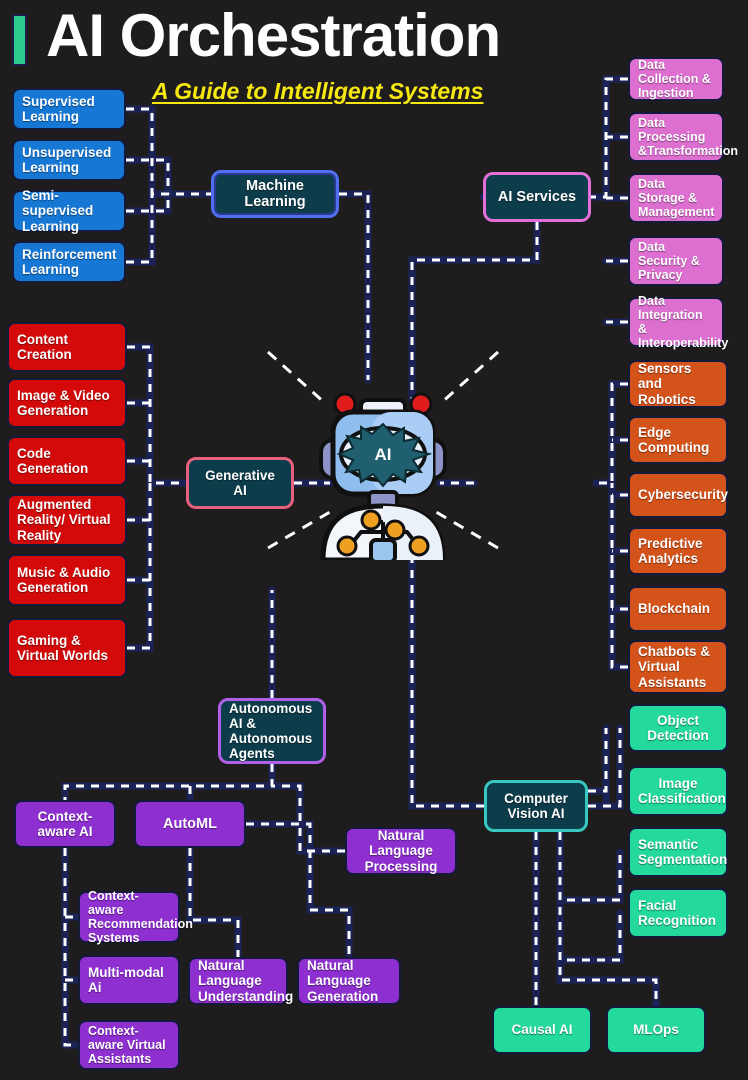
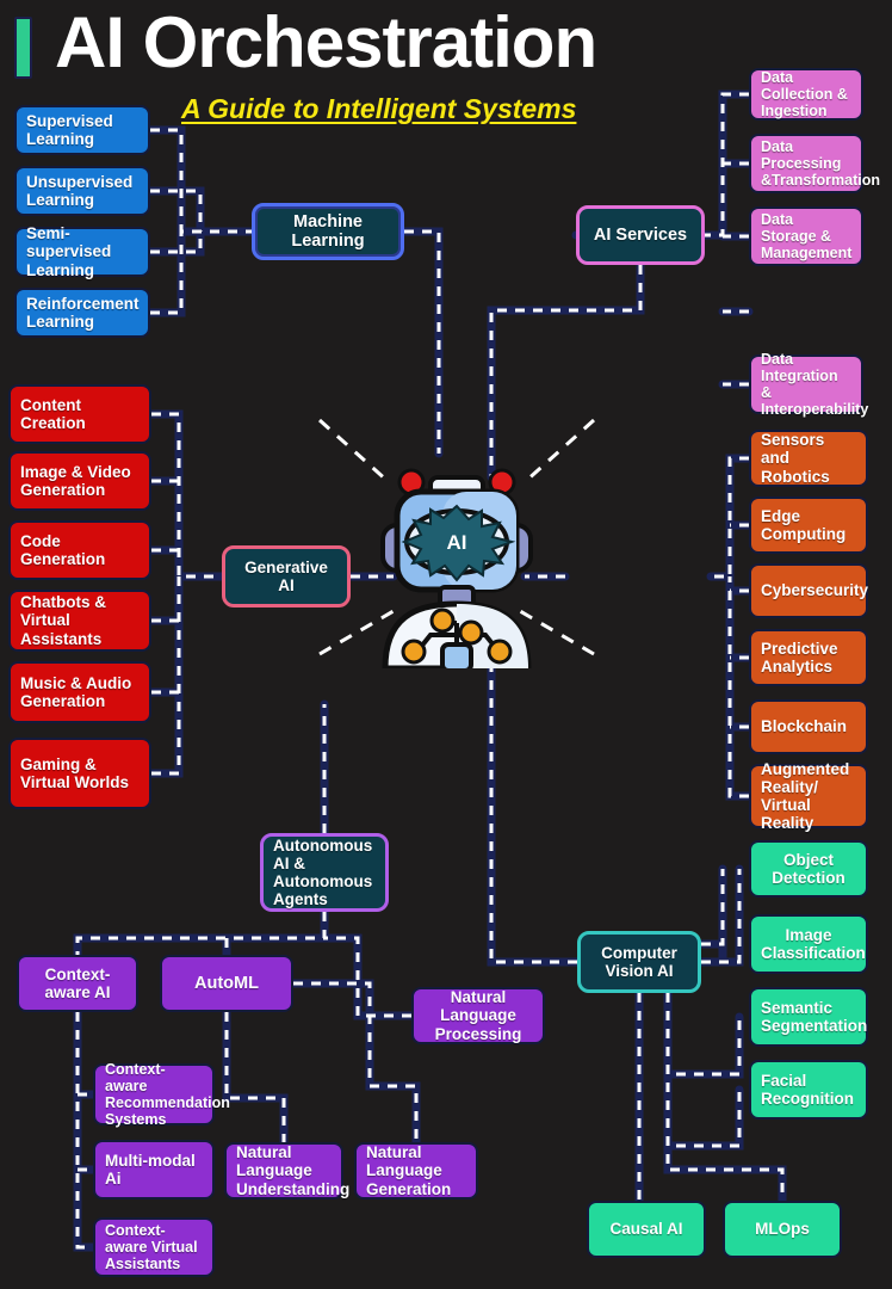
  AI Orchestration
  A Guide to Intelligent Systems
  AI
  Machine Learning
  AI Services
  Generative AI
  Autonomous AI & Autonomous Agents
  Computer Vision AI
  Supervised Learning
  Unsupervised Learning
  Semi-supervised Learning
  Reinforcement Learning
  Data Collection & Ingestion
  Data Processing &Transformation
  Data Storage & Management
- Data Security & Privacy
  Data Integration & Interoperability
  Content Creation
  Image & Video Generation
  Code Generation
- Augmented Reality/ Virtual Reality
+ Chatbots & Virtual Assistants
  Music & Audio Generation
  Gaming & Virtual Worlds
  Sensors and Robotics
  Edge Computing
  Cybersecurity
  Predictive Analytics
  Blockchain
- Chatbots & Virtual Assistants
+ Augmented Reality/ Virtual Reality
  Object Detection
  Image Classification
  Semantic Segmentation
  Facial Recognition
  Causal AI
  MLOps
  Context-aware AI
  AutoML
  Context-aware Recommendation Systems
  Multi-modal Ai
  Context-aware Virtual Assistants
  Natural Language Understanding
  Natural Language Generation
  Natural Language Processing
